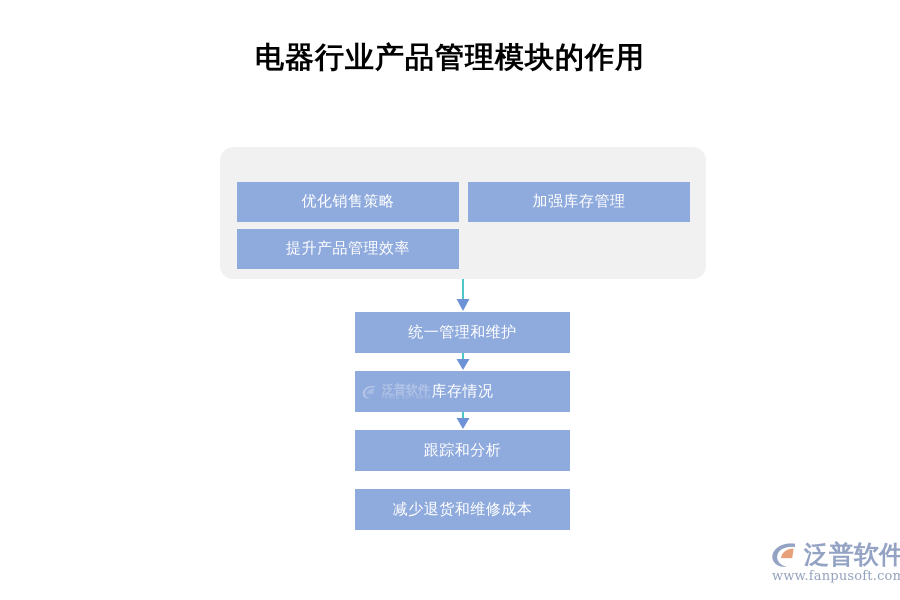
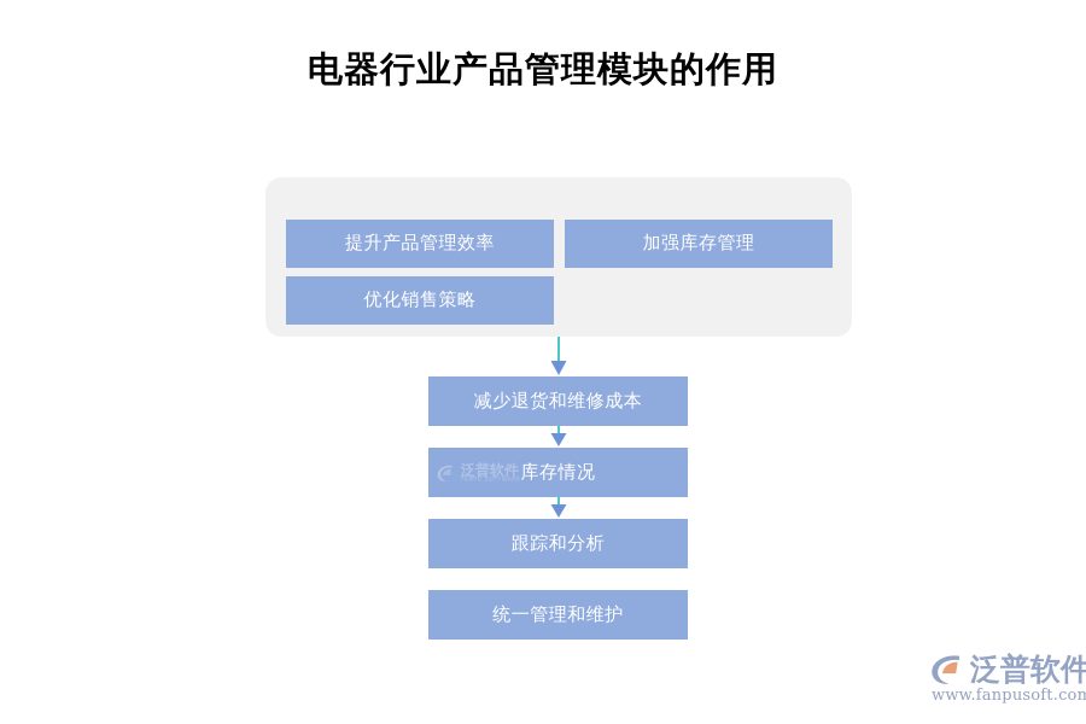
  电器行业产品管理模块的作用
- 优化销售策略
+ 提升产品管理效率
  加强库存管理
- 提升产品管理效率
+ 优化销售策略
- 统一管理和维护
+ 减少退货和维修成本
  泛普软件
  库存情况
  跟踪和分析
- 减少退货和维修成本
+ 统一管理和维护
  泛普软件
  www.fanpusoft.com
